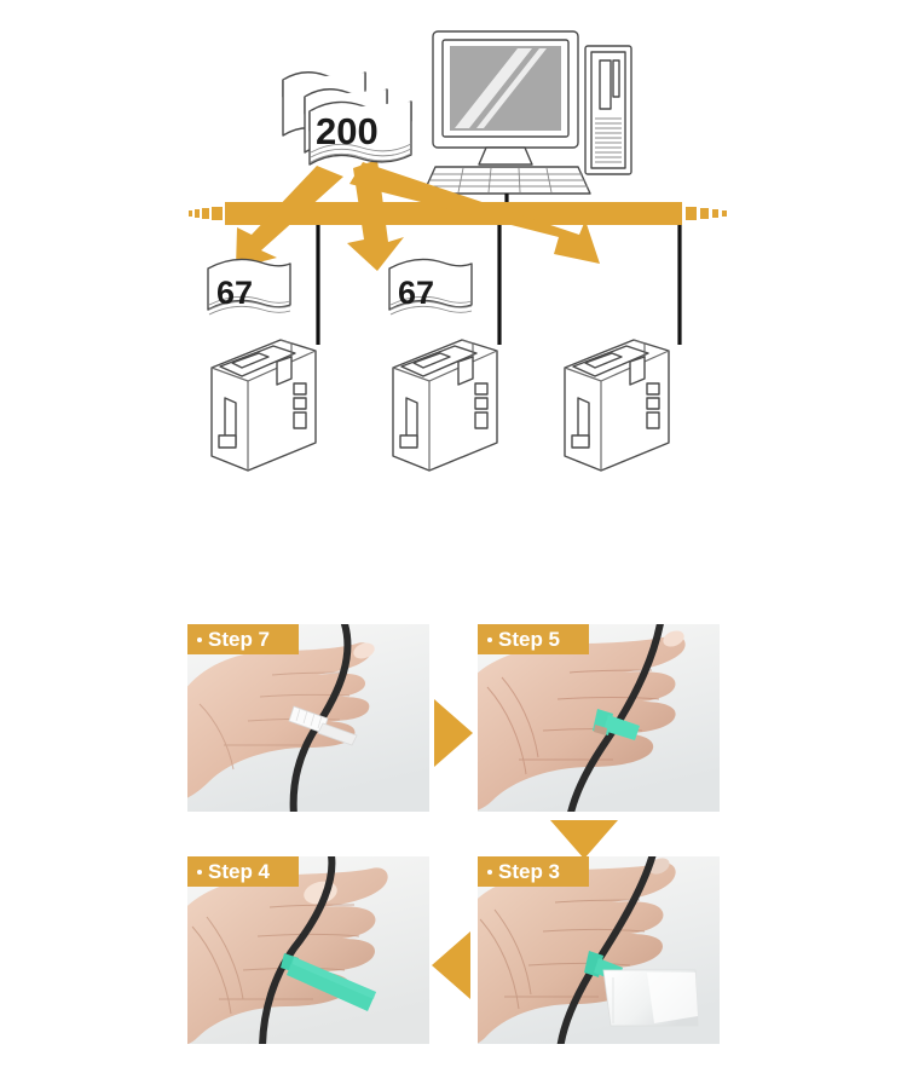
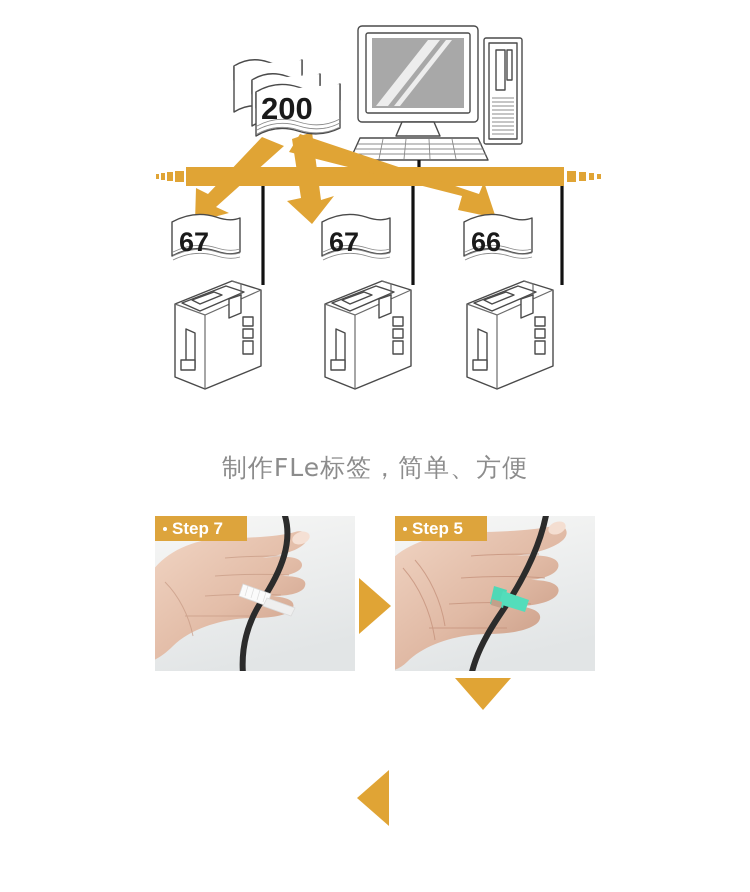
  200
  67
  67
+ 66
+ 制作FLe标签，简单、方便
  Step 7
  Step 5
- Step 4
- Step 3
